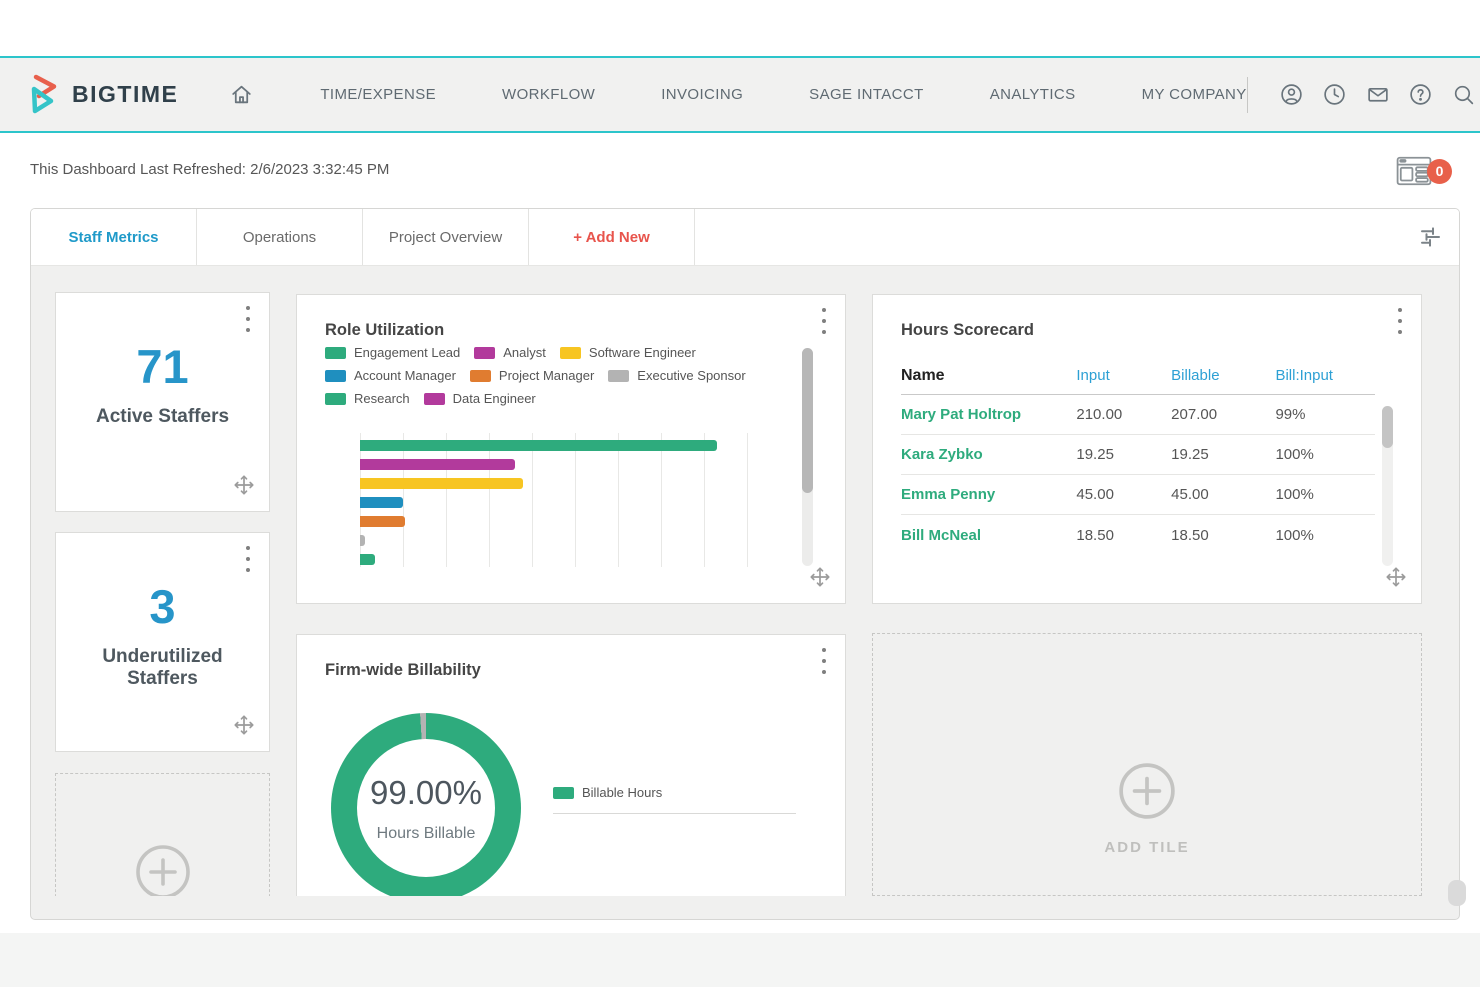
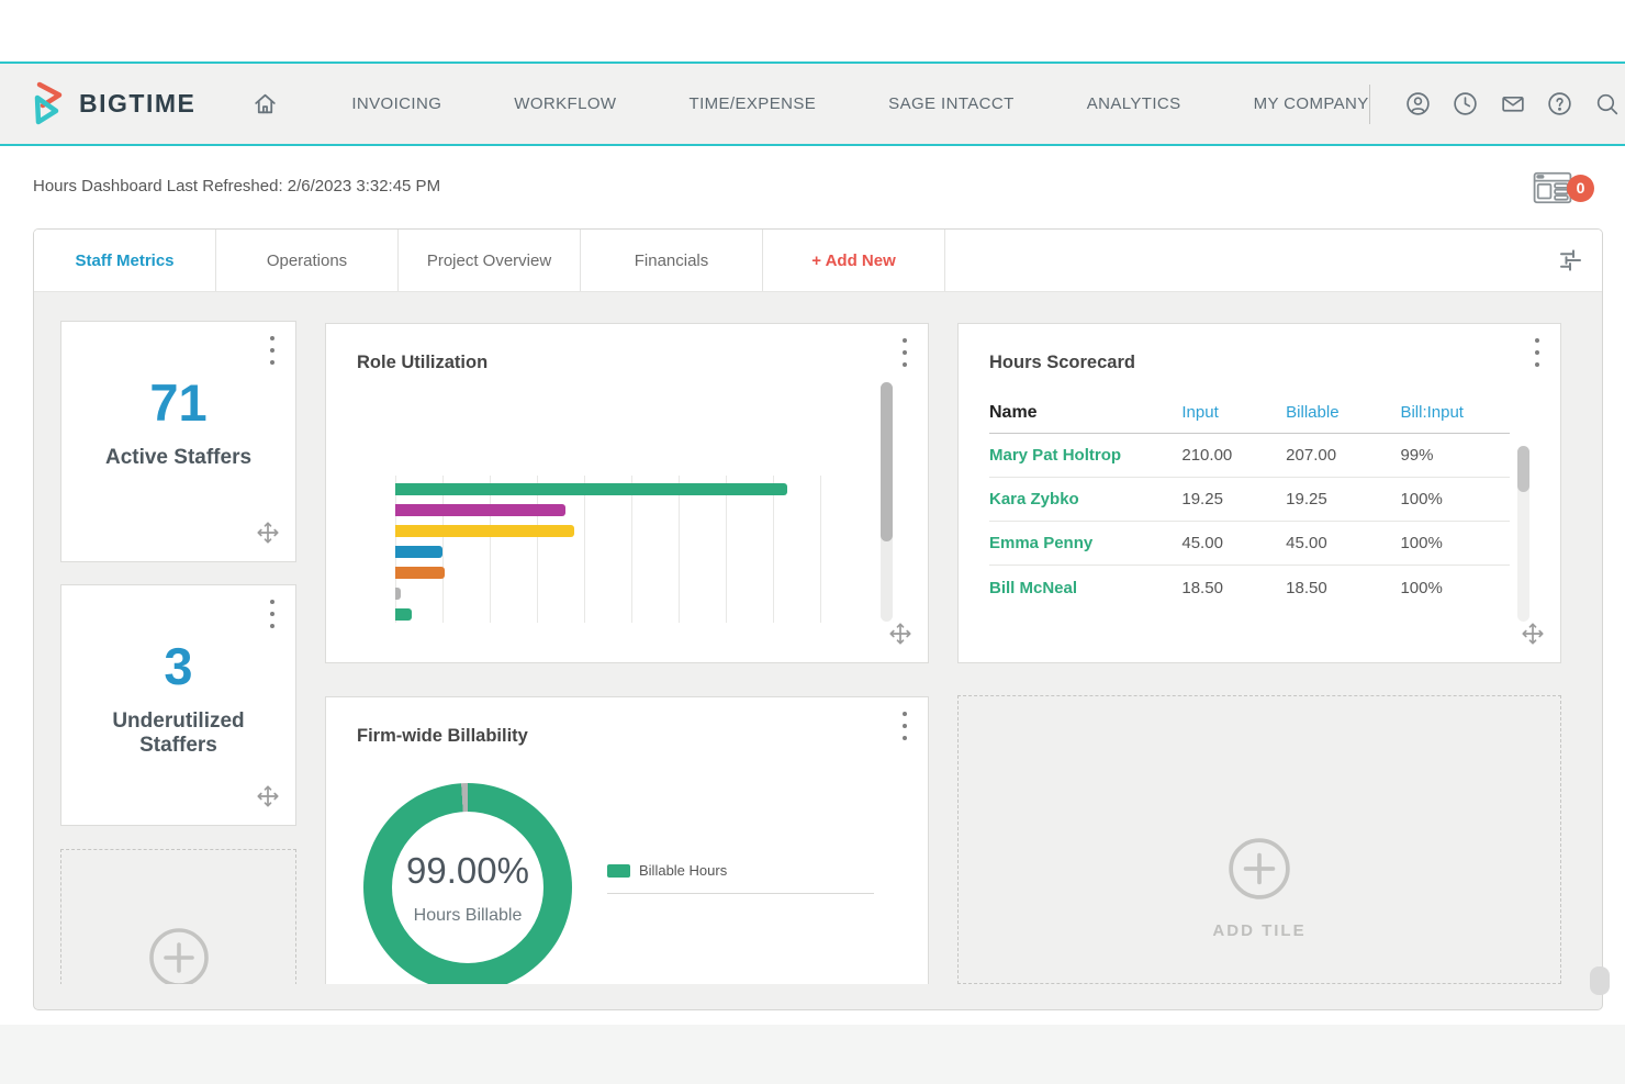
  BIGTIME
- TIME/EXPENSE
+ INVOICING
  WORKFLOW
- INVOICING
+ TIME/EXPENSE
  SAGE INTACCT
  ANALYTICS
  MY COMPANY
- This Dashboard Last Refreshed: 2/6/2023 3:32:45 PM
+ Hours Dashboard Last Refreshed: 2/6/2023 3:32:45 PM
  0
  Staff Metrics
  Operations
  Project Overview
+ Financials
  + Add New
  71
  Active Staffers
  3
  Underutilized Staffers
  Role Utilization
- Engagement Lead
- Analyst
- Software Engineer
- Account Manager
- Project Manager
- Executive Sponsor
- Research
- Data Engineer
  Firm-wide Billability
  99.00%
  Hours Billable
  Billable Hours
  Hours Scorecard
  Name
  Input
  Billable
  Bill:Input
  Mary Pat Holtrop
  210.00
  207.00
  99%
  Kara Zybko
  19.25
  19.25
  100%
  Emma Penny
  45.00
  45.00
  100%
  Bill McNeal
  18.50
  18.50
  100%
  ADD TILE
